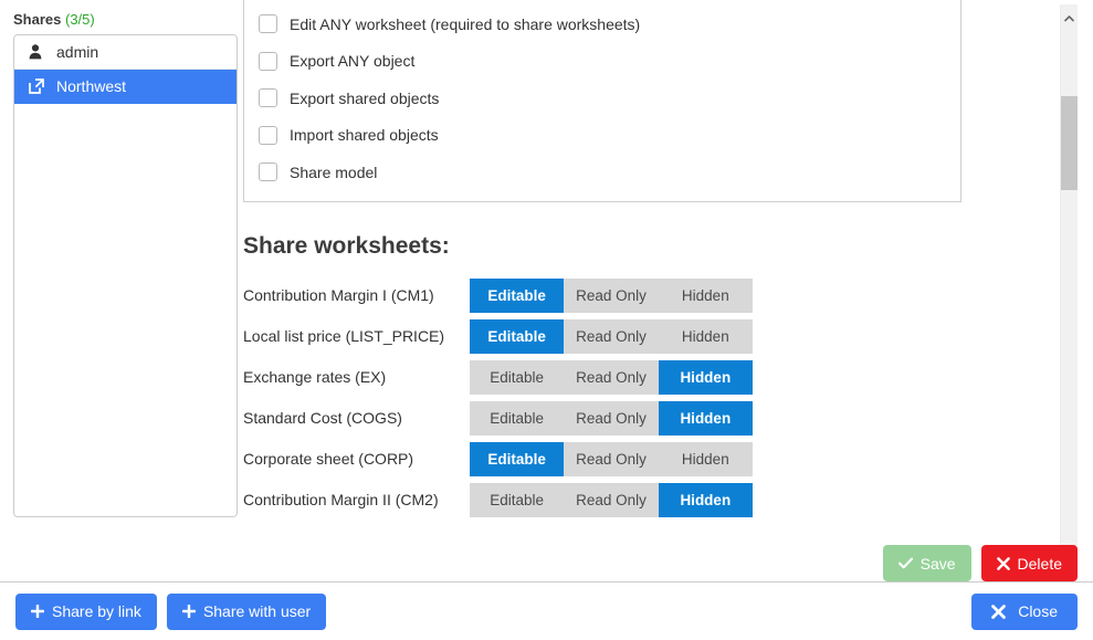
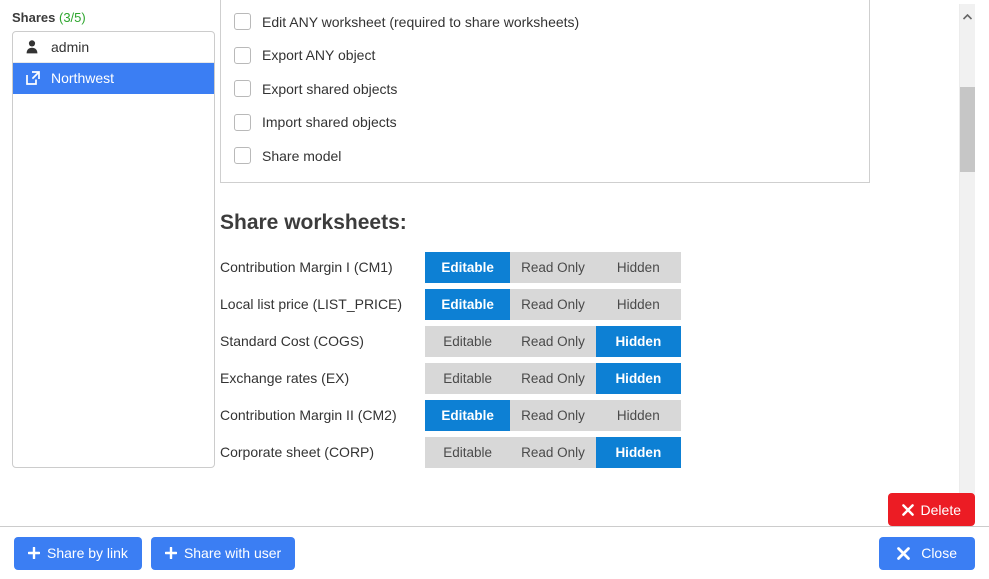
  Shares (3/5)
  admin
  Northwest
  Edit ANY worksheet (required to share worksheets)
  Export ANY object
  Export shared objects
  Import shared objects
  Share model
  Share worksheets:
  Contribution Margin I (CM1)
  Editable
  Read Only
  Hidden
  Local list price (LIST_PRICE)
  Editable
  Read Only
  Hidden
- Exchange rates (EX)
+ Standard Cost (COGS)
  Editable
  Read Only
  Hidden
- Standard Cost (COGS)
+ Exchange rates (EX)
  Editable
  Read Only
  Hidden
- Corporate sheet (CORP)
+ Contribution Margin II (CM2)
  Editable
  Read Only
  Hidden
- Contribution Margin II (CM2)
+ Corporate sheet (CORP)
  Editable
  Read Only
  Hidden
- Save
  Delete
  Share by link
  Share with user
  Close
